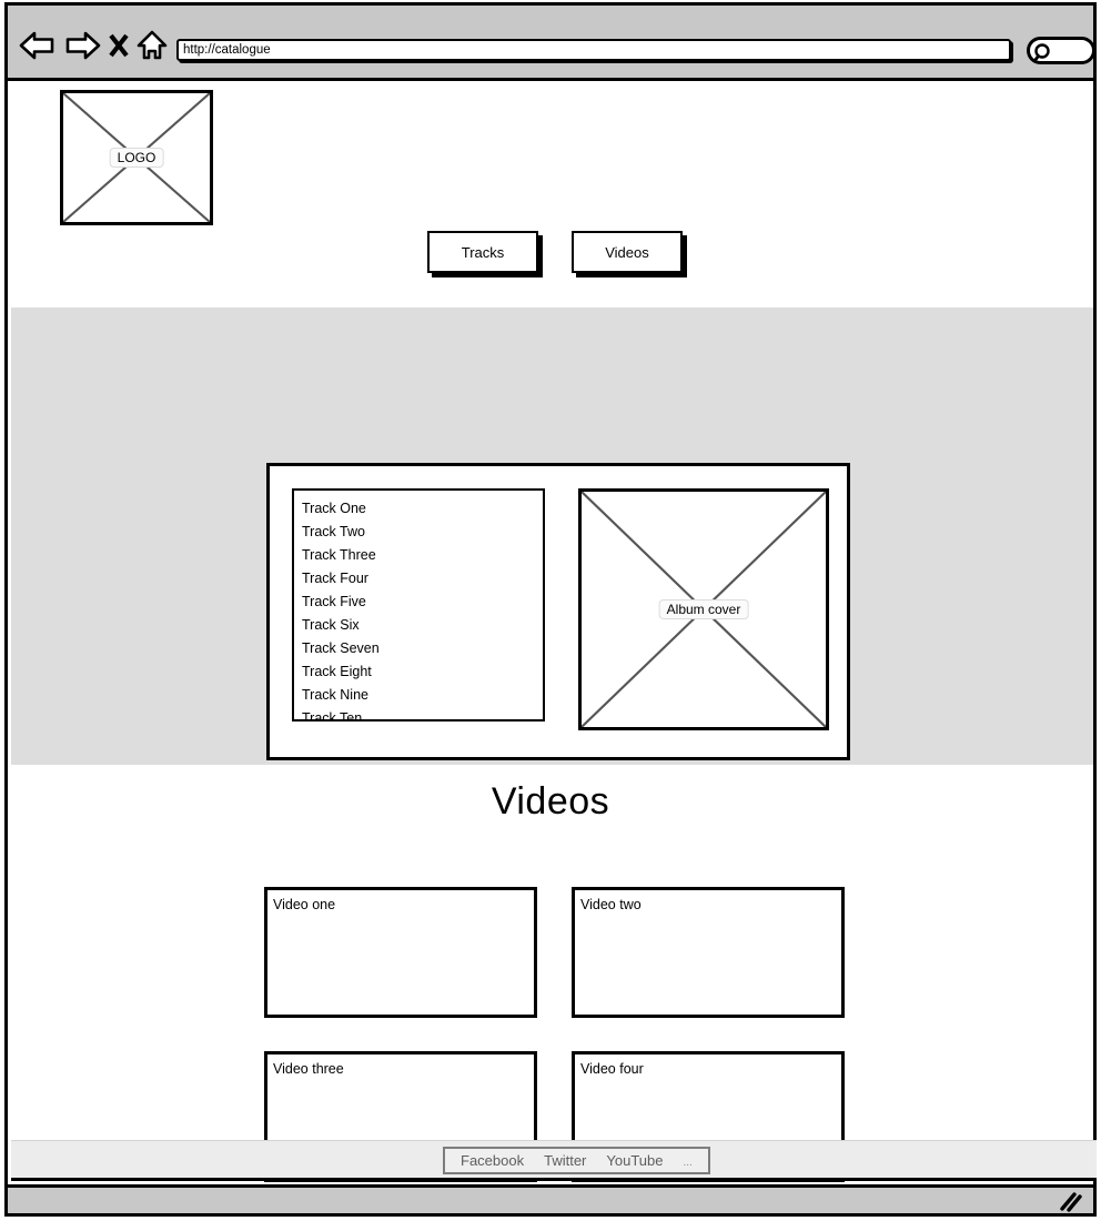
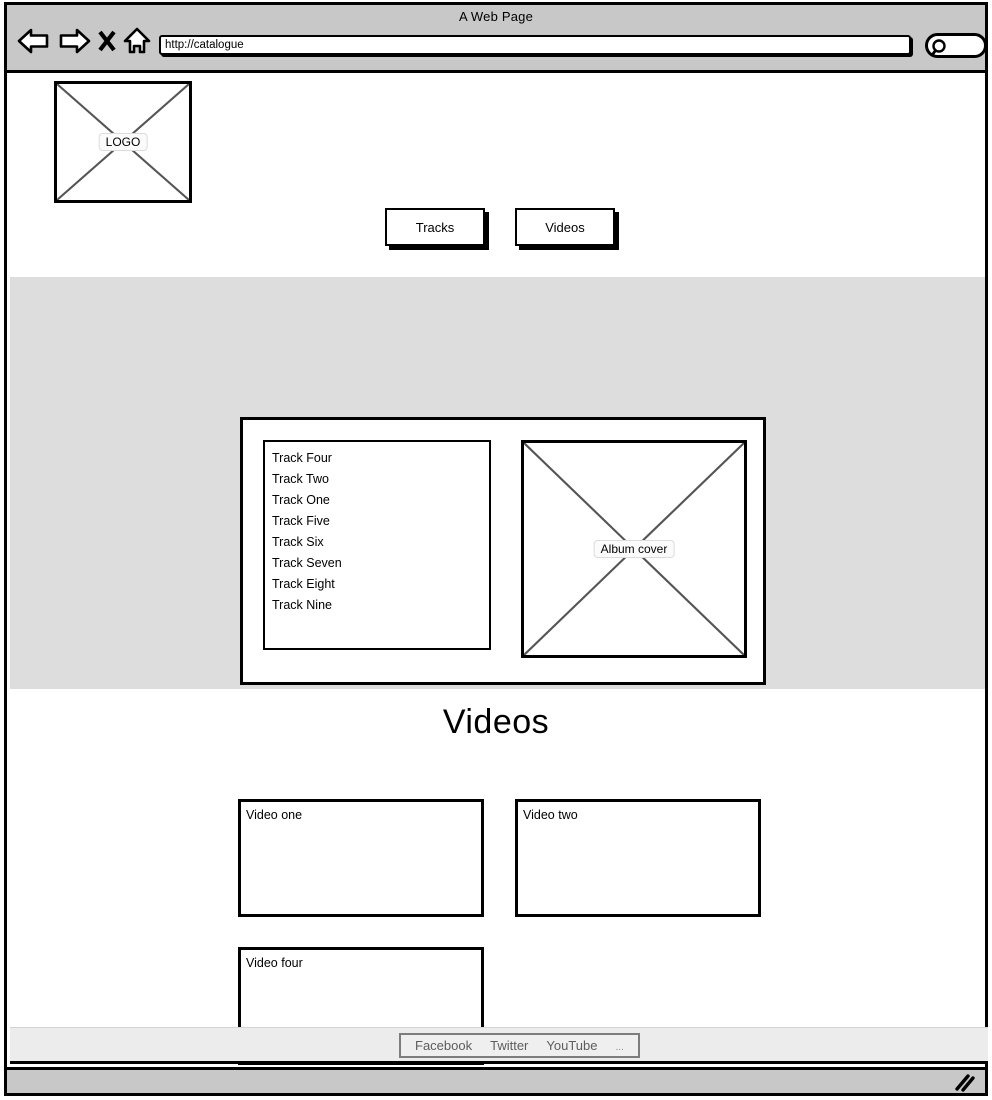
+ A Web Page
  http://catalogue
  LOGO
  Tracks
  Videos
- Track One
+ Track Four
  Track Two
- Track Three
- Track Four
+ Track One
  Track Five
  Track Six
  Track Seven
  Track Eight
  Track Nine
- Track Ten
  Album cover
  Videos
  Video one
  Video two
- Video three
  Video four
  Facebook
  Twitter
  YouTube
  ...
